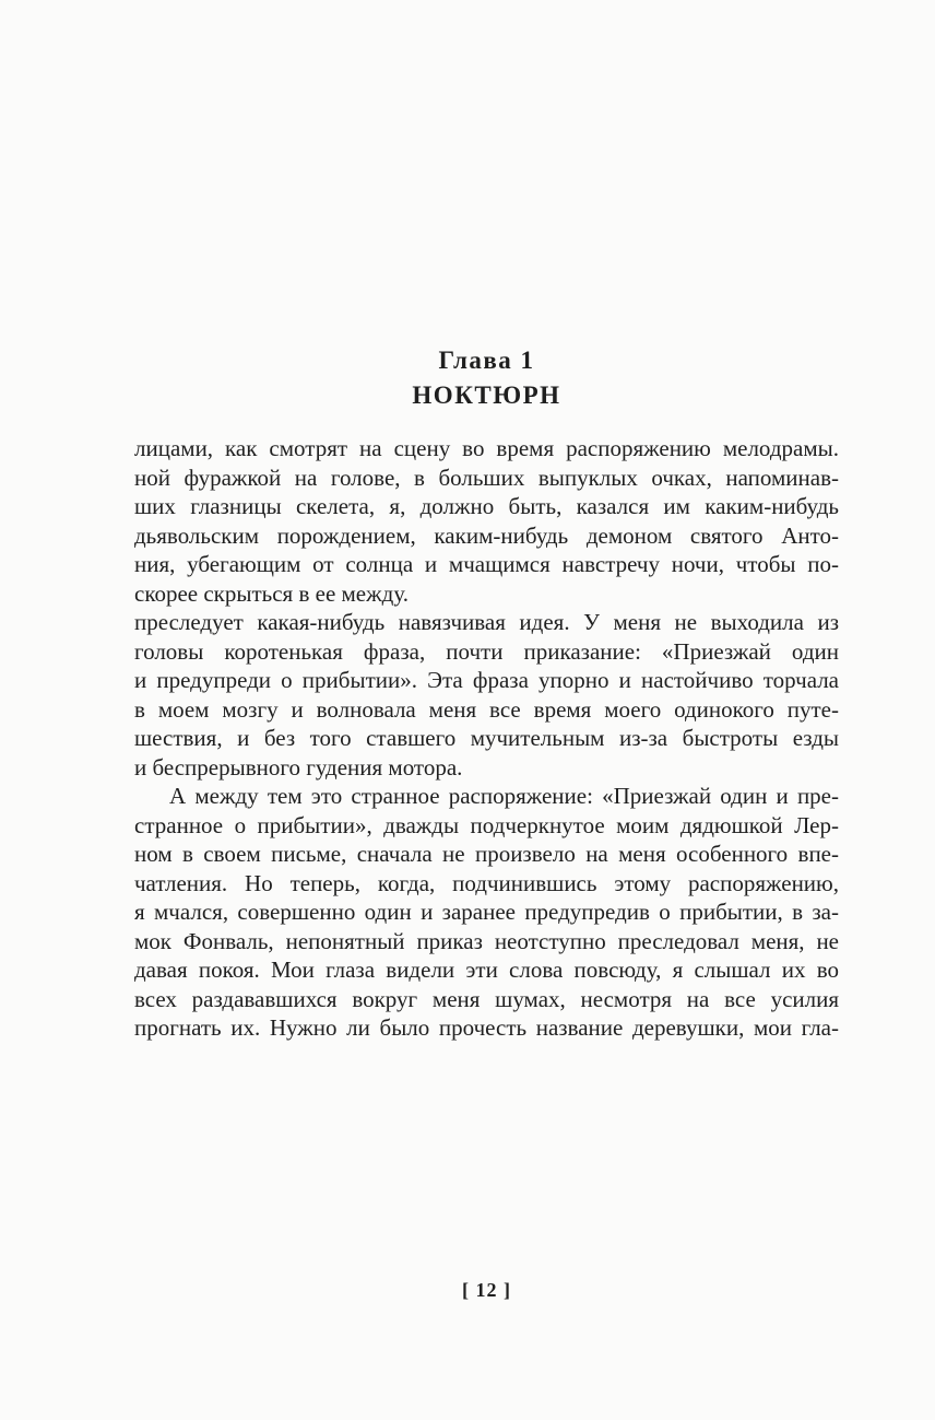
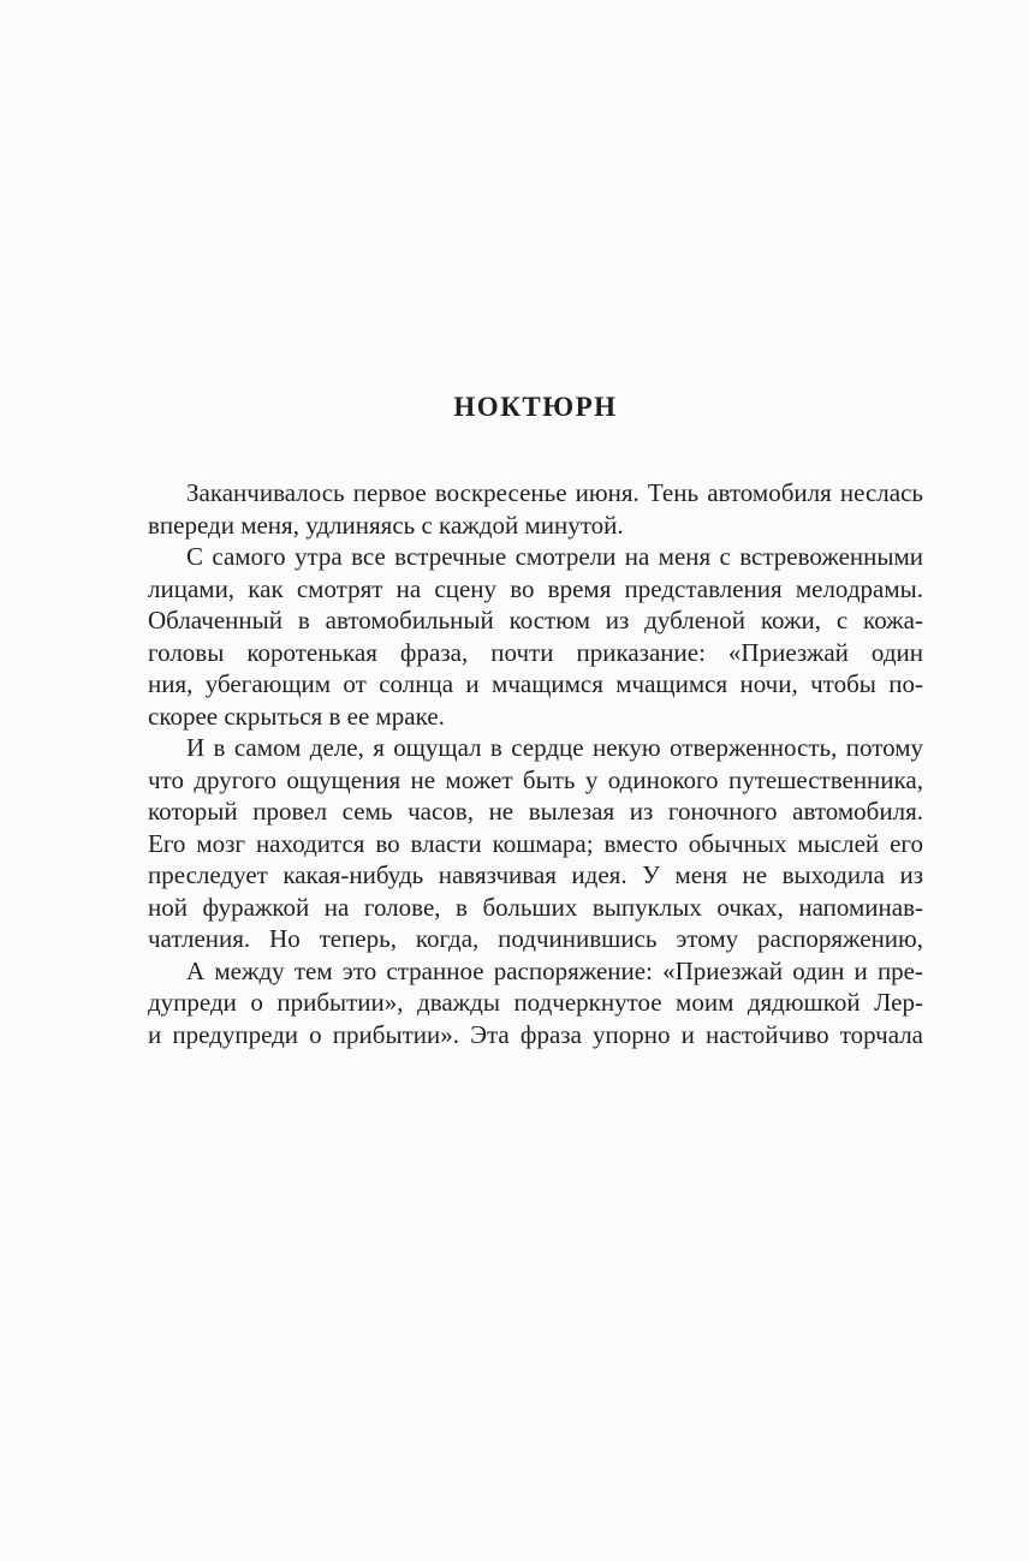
- Глава 1
  НОКТЮРН
+ Заканчивалось первое воскресенье июня. Тень автомобиля неслась
+ впереди меня, удлиняясь с каждой минутой.
+ С самого утра все встречные смотрели на меня с встревоженными
- лицами, как смотрят на сцену во время распоряжению мелодрамы.
+ лицами, как смотрят на сцену во время представления мелодрамы.
+ Облаченный в автомобильный костюм из дубленой кожи, с кожа-
- ной фуражкой на голове, в больших выпуклых очках, напоминав-
+ головы коротенькая фраза, почти приказание: «Приезжай один
- ших глазницы скелета, я, должно быть, казался им каким-нибудь
- дьявольским порождением, каким-нибудь демоном святого Анто-
- ния, убегающим от солнца и мчащимся навстречу ночи, чтобы по-
+ ния, убегающим от солнца и мчащимся мчащимся ночи, чтобы по-
- скорее скрыться в ее между.
+ скорее скрыться в ее мраке.
+ И в самом деле, я ощущал в сердце некую отверженность, потому
+ что другого ощущения не может быть у одинокого путешественника,
+ который провел семь часов, не вылезая из гоночного автомобиля.
+ Его мозг находится во власти кошмара; вместо обычных мыслей его
  преследует какая-нибудь навязчивая идея. У меня не выходила из
- головы коротенькая фраза, почти приказание: «Приезжай один
+ ной фуражкой на голове, в больших выпуклых очках, напоминав-
- и предупреди о прибытии». Эта фраза упорно и настойчиво торчала
+ чатления. Но теперь, когда, подчинившись этому распоряжению,
- в моем мозгу и волновала меня все время моего одинокого путе-
- шествия, и без того ставшего мучительным из-за быстроты езды
- и беспрерывного гудения мотора.
  А между тем это странное распоряжение: «Приезжай один и пре-
- странное о прибытии», дважды подчеркнутое моим дядюшкой Лер-
+ дупреди о прибытии», дважды подчеркнутое моим дядюшкой Лер-
- ном в своем письме, сначала не произвело на меня особенного впе-
- чатления. Но теперь, когда, подчинившись этому распоряжению,
+ и предупреди о прибытии». Эта фраза упорно и настойчиво торчала
- я мчался, совершенно один и заранее предупредив о прибытии, в за-
- мок Фонваль, непонятный приказ неотступно преследовал меня, не
- давая покоя. Мои глаза видели эти слова повсюду, я слышал их во
- всех раздававшихся вокруг меня шумах, несмотря на все усилия
- прогнать их. Нужно ли было прочесть название деревушки, мои гла-
- [ 12 ]
